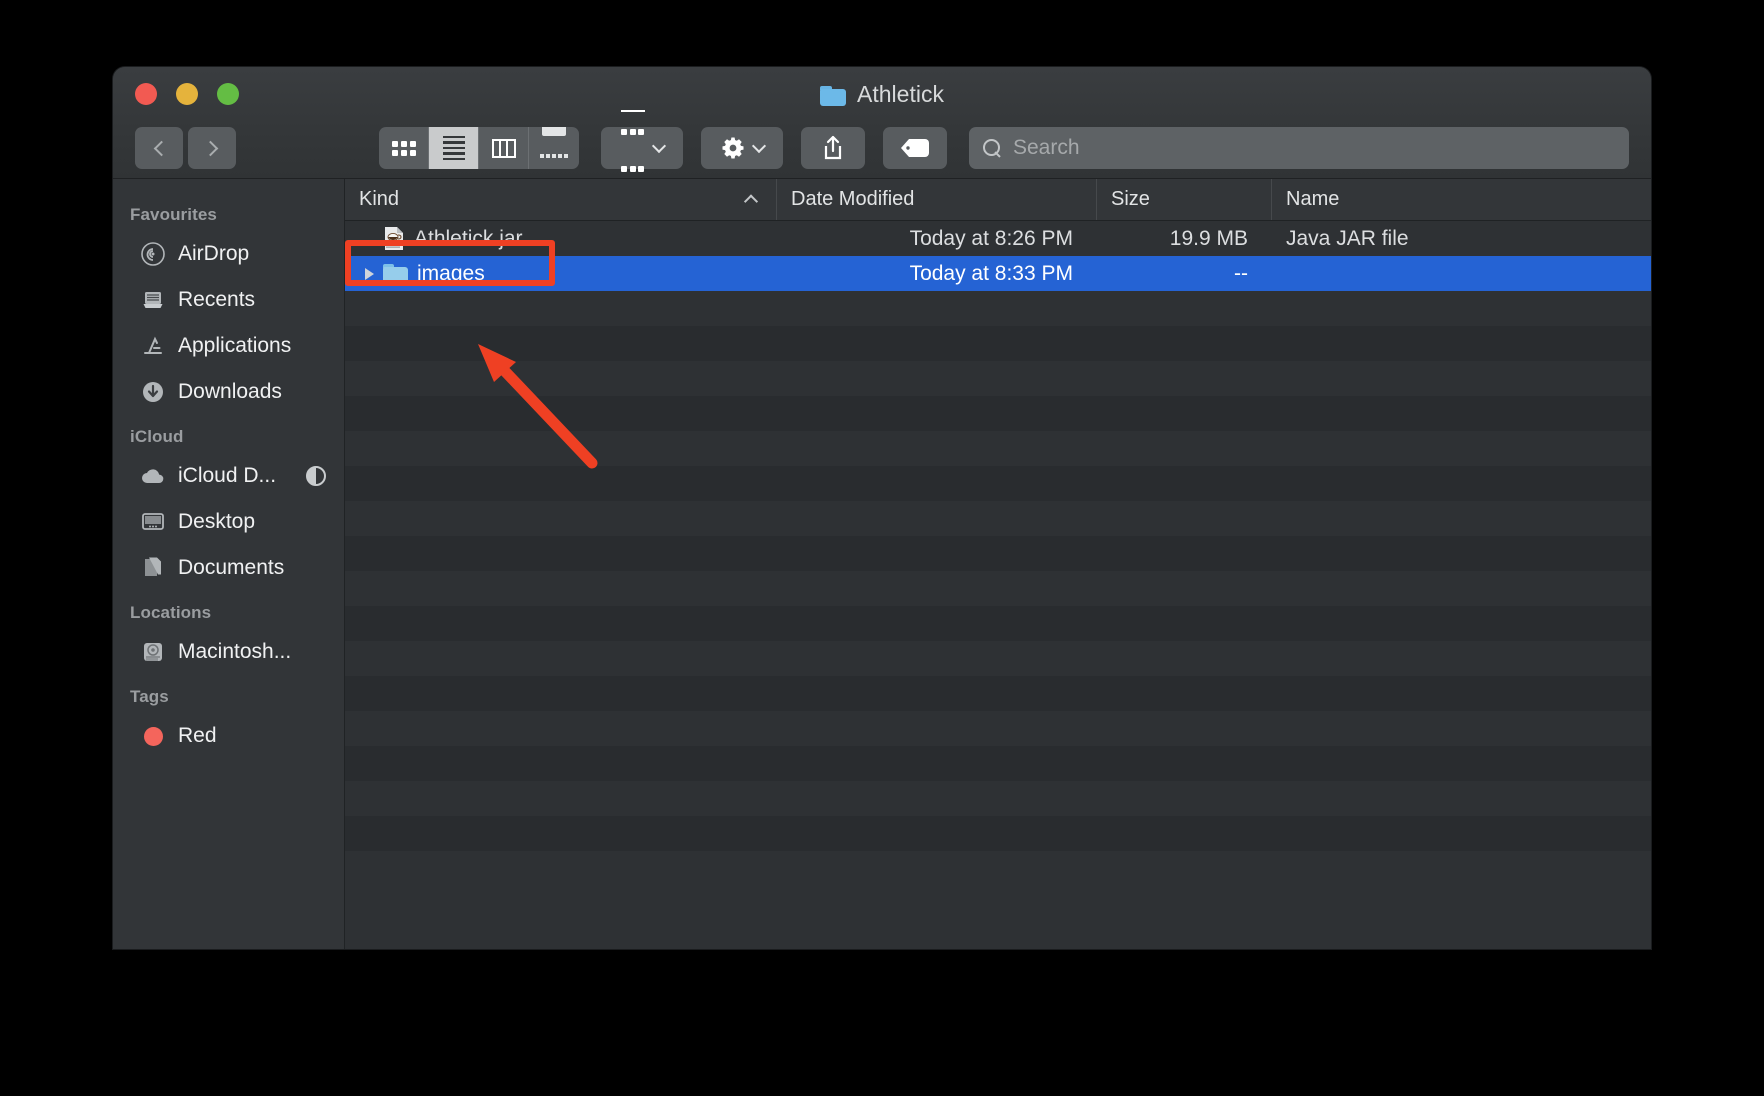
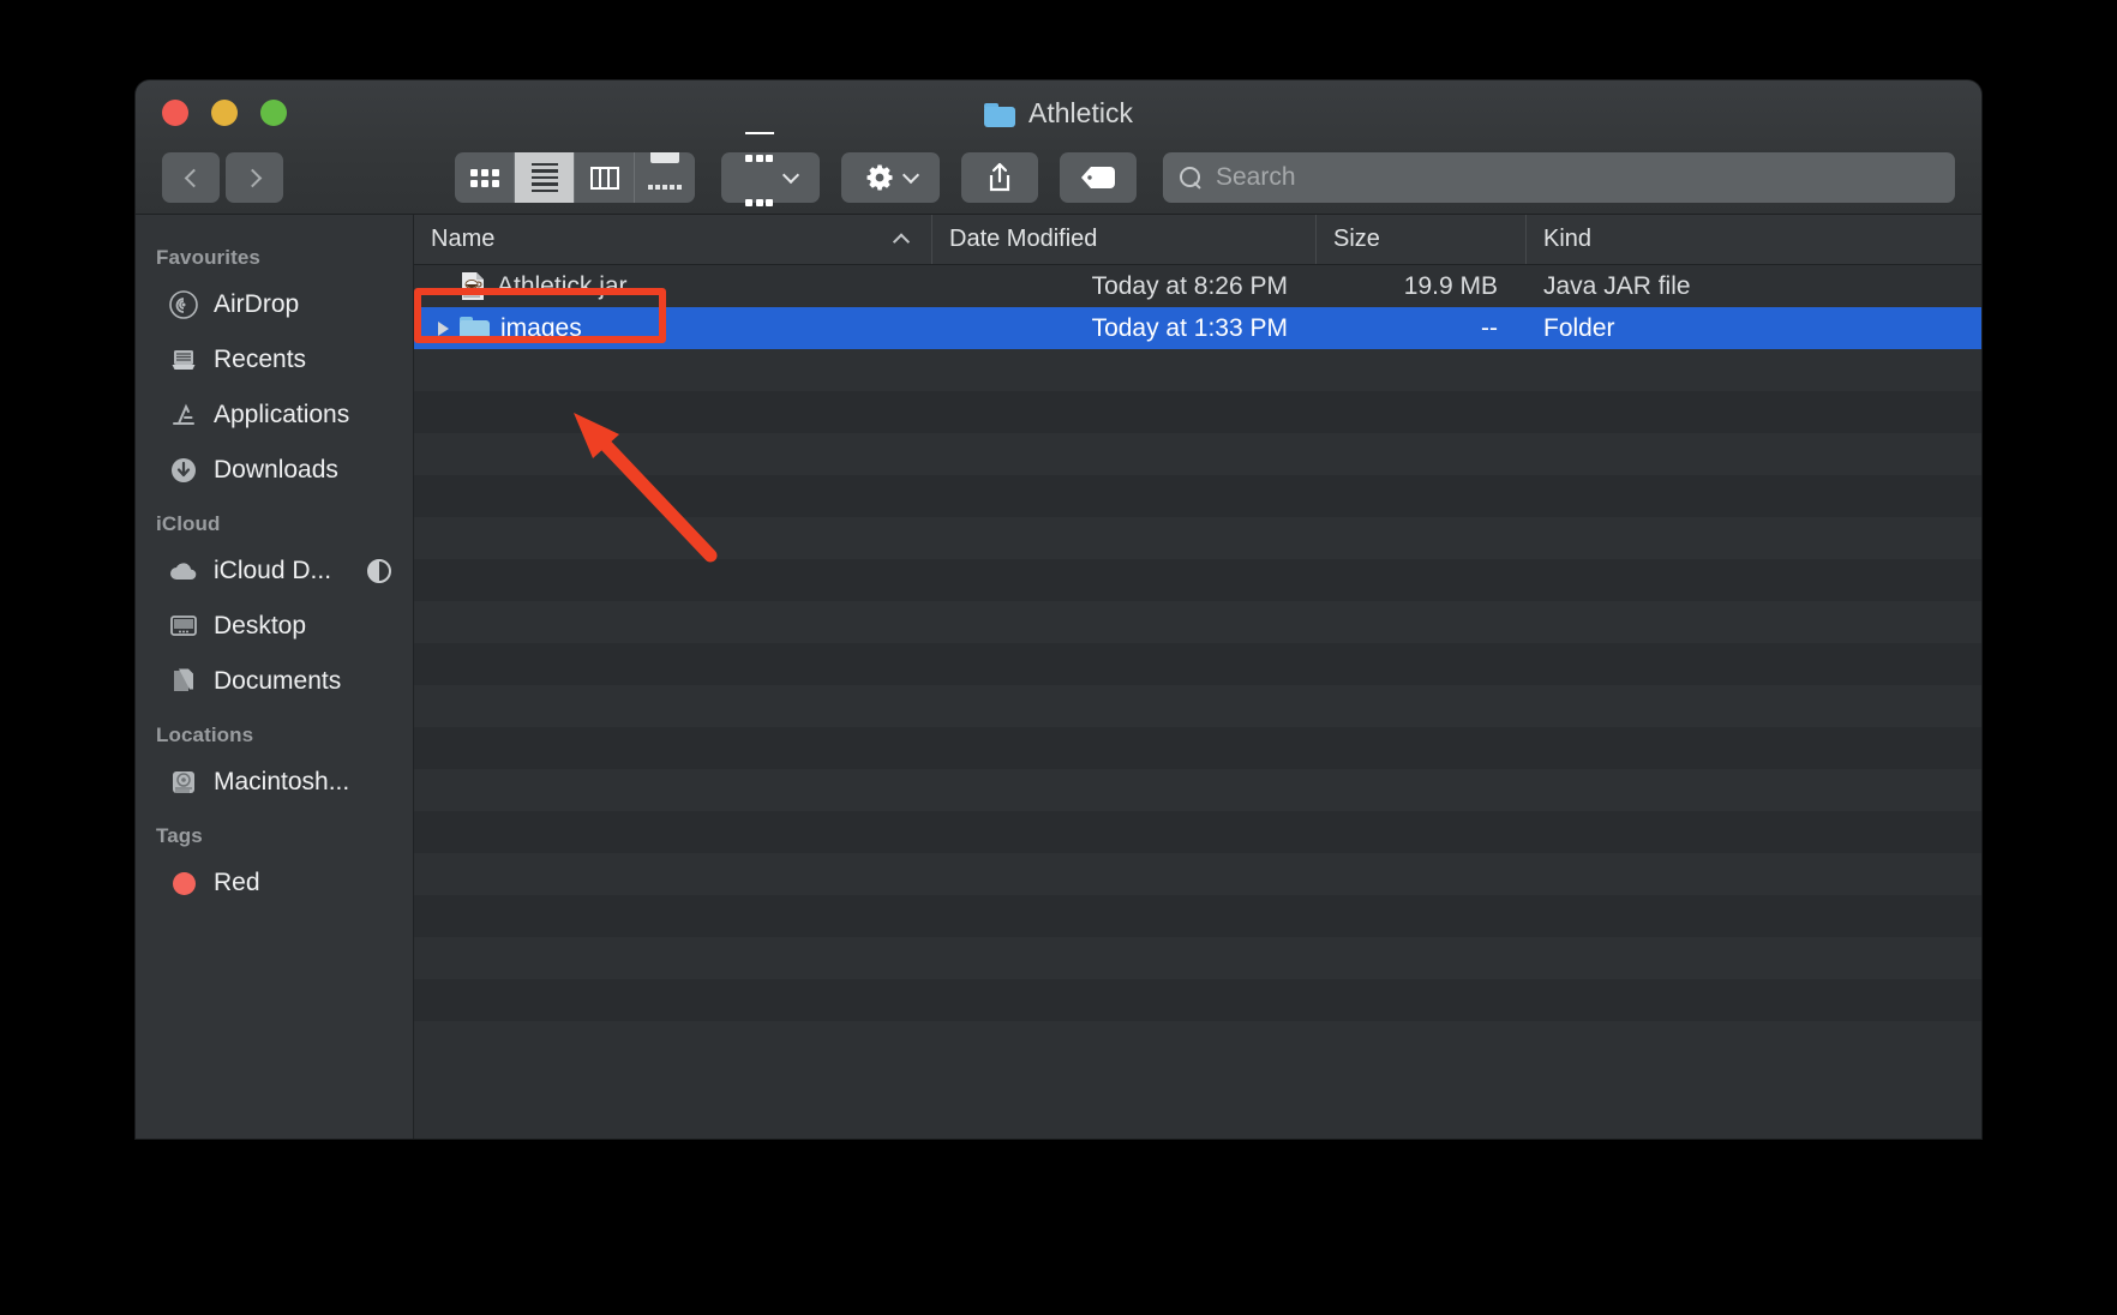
  Athletick
  Search
  Favourites
  AirDrop
  Recents
  Applications
  Downloads
  iCloud
  iCloud D...
  Desktop
  Documents
  Locations
  Macintosh...
  Tags
  Red
- Kind
+ Name
  Date Modified
  Size
- Name
+ Kind
  Athletick.jar
  Today at 8:26 PM
  19.9 MB
  Java JAR file
  images
- Today at 8:33 PM
+ Today at 1:33 PM
  --
+ Folder
